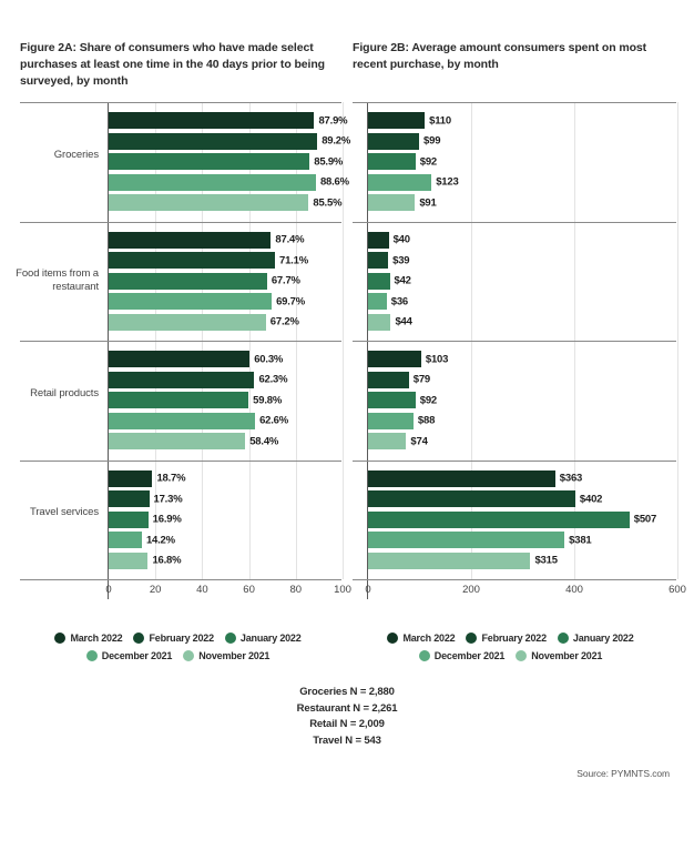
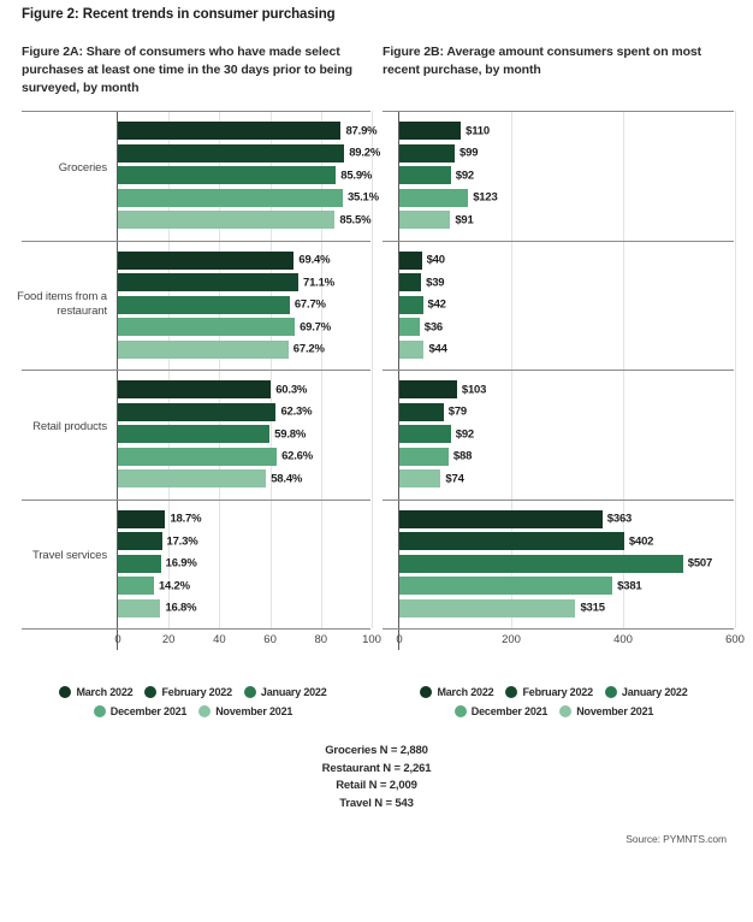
+ Figure 2: Recent trends in consumer purchasing
- Figure 2A: Share of consumers who have made select purchases at least one time in the 40 days prior to being surveyed, by month
+ Figure 2A: Share of consumers who have made select purchases at least one time in the 30 days prior to being surveyed, by month
  Figure 2B: Average amount consumers spent on most recent purchase, by month
  Groceries
  Food items from a restaurant
  Retail products
  Travel services
  87.9%
  89.2%
  85.9%
- 88.6%
+ 35.1%
  85.5%
- 87.4%
+ 69.4%
  71.1%
  67.7%
  69.7%
  67.2%
  60.3%
  62.3%
  59.8%
  62.6%
  58.4%
  18.7%
  17.3%
  16.9%
  14.2%
  16.8%
  0
  20
  40
  60
  80
  100
  $110
  $99
  $92
  $123
  $91
  $40
  $39
  $42
  $36
  $44
  $103
  $79
  $92
  $88
  $74
  $363
  $402
  $507
  $381
  $315
  0
  200
  400
  600
  March 2022
  February 2022
  January 2022
  December 2021
  November 2021
  March 2022
  February 2022
  January 2022
  December 2021
  November 2021
  Groceries N = 2,880
  Restaurant N = 2,261
  Retail N = 2,009
  Travel N = 543
  Source: PYMNTS.com
